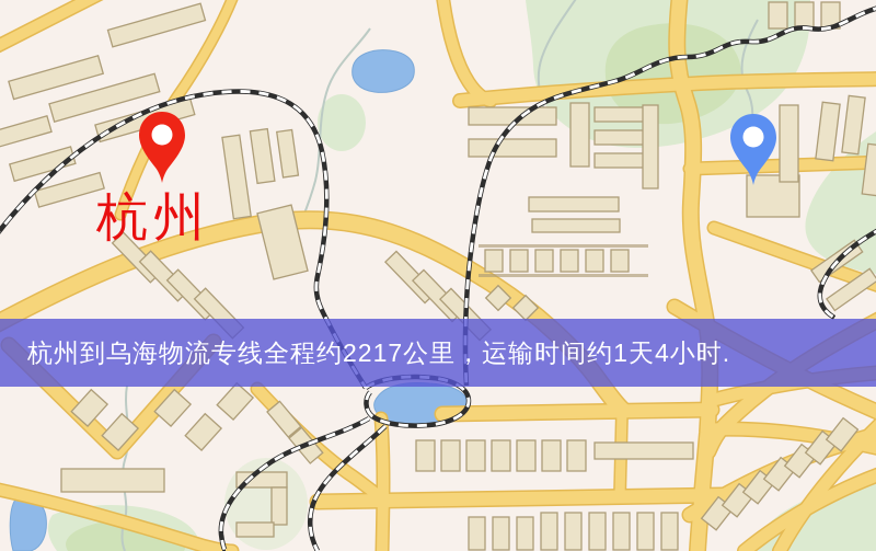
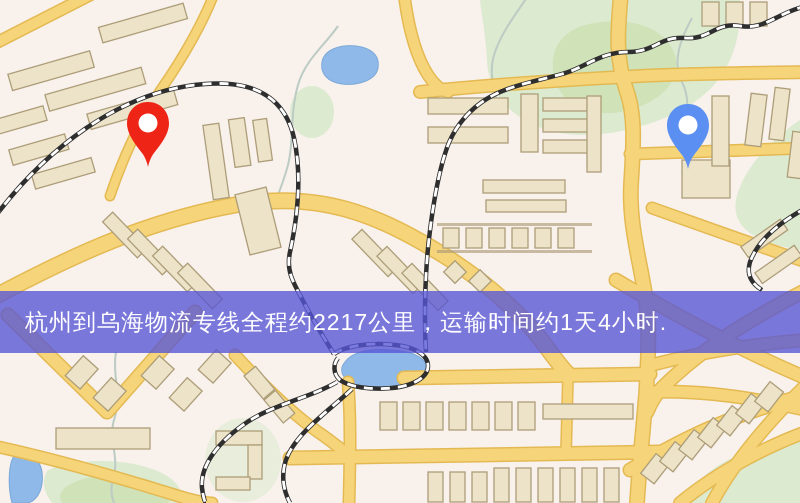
- 杭州
  杭州到乌海物流专线全程约2217公里，运输时间约1天4小时.
